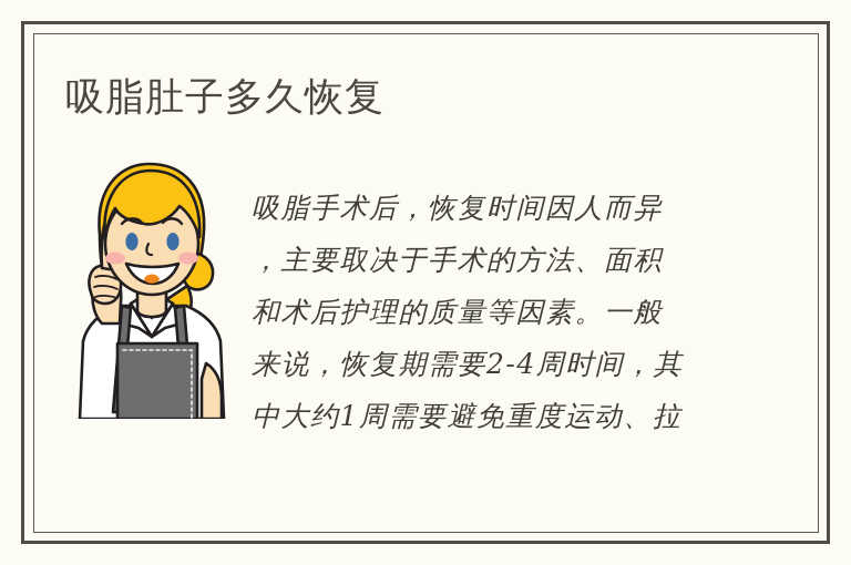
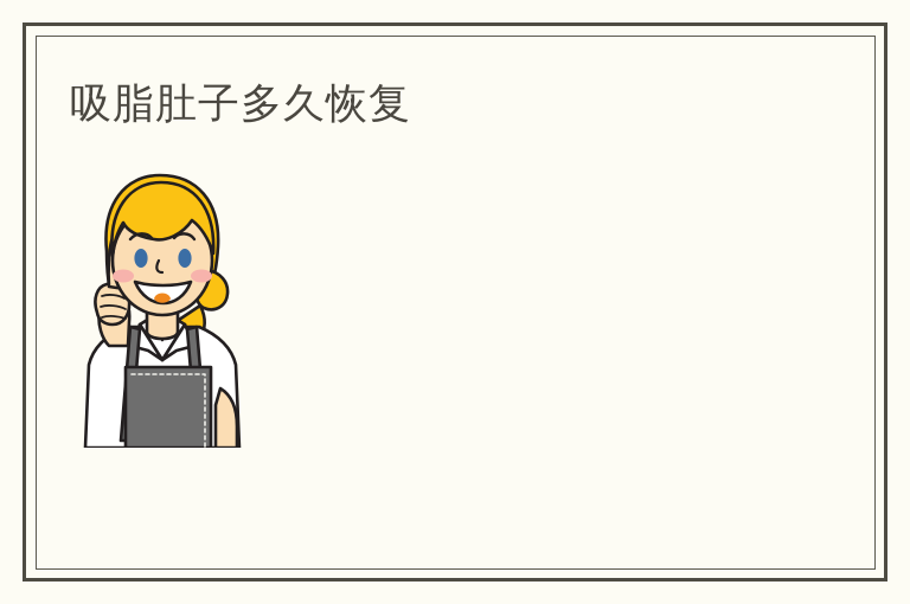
  吸脂肚子多久恢复
- 吸脂手术后，恢复时间因人而异
- ，主要取决于手术的方法、面积
- 和术后护理的质量等因素。一般
- 来说，恢复期需要2-4周时间，其
- 中大约1周需要避免重度运动、拉
